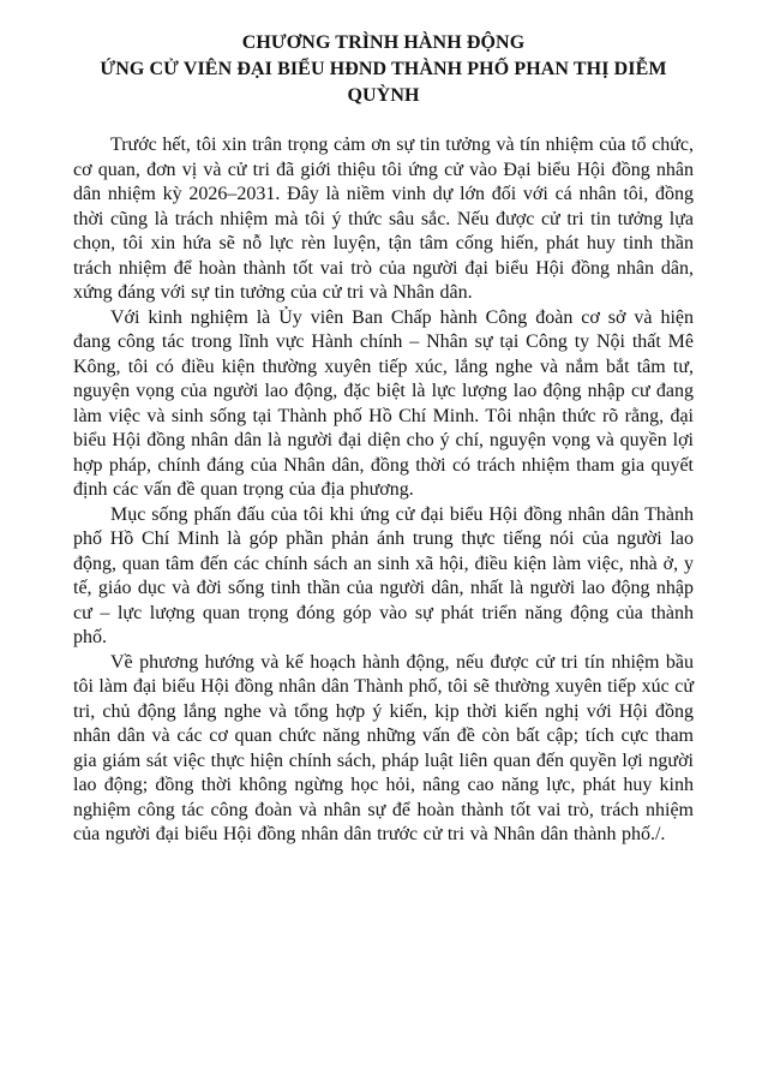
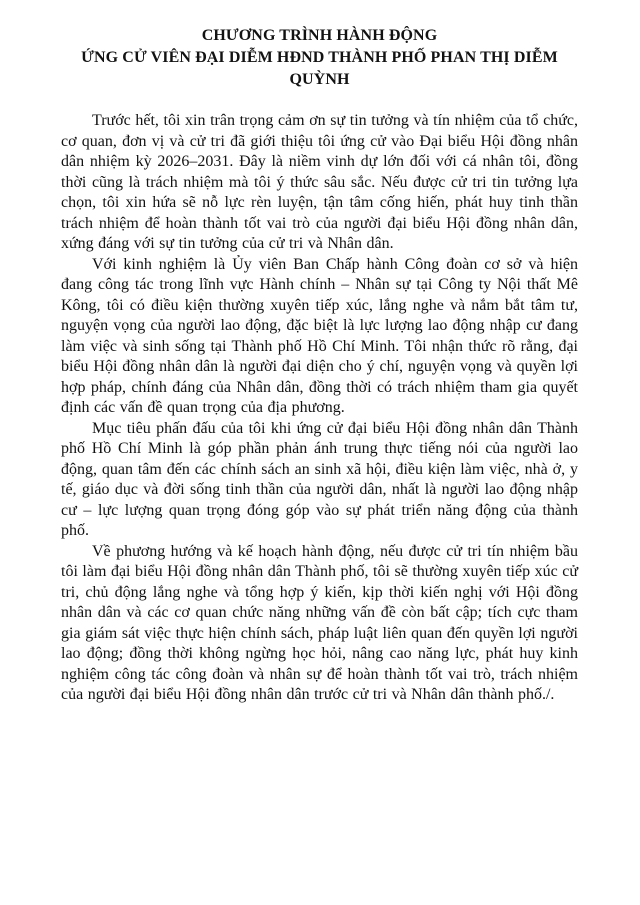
  CHƯƠNG TRÌNH HÀNH ĐỘNG
- ỨNG CỬ VIÊN ĐẠI BIỂU HĐND THÀNH PHỐ PHAN THỊ DIỄM QUỲNH
+ ỨNG CỬ VIÊN ĐẠI DIỄM HĐND THÀNH PHỐ PHAN THỊ DIỄM QUỲNH
  Trước hết, tôi xin trân trọng cảm ơn sự tin tưởng và tín nhiệm của tổ chức, cơ quan, đơn vị và cử tri đã giới thiệu tôi ứng cử vào Đại biểu Hội đồng nhân dân nhiệm kỳ 2026–2031. Đây là niềm vinh dự lớn đối với cá nhân tôi, đồng thời cũng là trách nhiệm mà tôi ý thức sâu sắc. Nếu được cử tri tin tưởng lựa chọn, tôi xin hứa sẽ nỗ lực rèn luyện, tận tâm cống hiến, phát huy tinh thần trách nhiệm để hoàn thành tốt vai trò của người đại biểu Hội đồng nhân dân, xứng đáng với sự tin tưởng của cử tri và Nhân dân.
  Với kinh nghiệm là Ủy viên Ban Chấp hành Công đoàn cơ sở và hiện đang công tác trong lĩnh vực Hành chính – Nhân sự tại Công ty Nội thất Mê Kông, tôi có điều kiện thường xuyên tiếp xúc, lắng nghe và nắm bắt tâm tư, nguyện vọng của người lao động, đặc biệt là lực lượng lao động nhập cư đang làm việc và sinh sống tại Thành phố Hồ Chí Minh. Tôi nhận thức rõ rằng, đại biểu Hội đồng nhân dân là người đại diện cho ý chí, nguyện vọng và quyền lợi hợp pháp, chính đáng của Nhân dân, đồng thời có trách nhiệm tham gia quyết định các vấn đề quan trọng của địa phương.
- Mục sống phấn đấu của tôi khi ứng cử đại biểu Hội đồng nhân dân Thành phố Hồ Chí Minh là góp phần phản ánh trung thực tiếng nói của người lao động, quan tâm đến các chính sách an sinh xã hội, điều kiện làm việc, nhà ở, y tế, giáo dục và đời sống tinh thần của người dân, nhất là người lao động nhập cư – lực lượng quan trọng đóng góp vào sự phát triển năng động của thành phố.
+ Mục tiêu phấn đấu của tôi khi ứng cử đại biểu Hội đồng nhân dân Thành phố Hồ Chí Minh là góp phần phản ánh trung thực tiếng nói của người lao động, quan tâm đến các chính sách an sinh xã hội, điều kiện làm việc, nhà ở, y tế, giáo dục và đời sống tinh thần của người dân, nhất là người lao động nhập cư – lực lượng quan trọng đóng góp vào sự phát triển năng động của thành phố.
  Về phương hướng và kế hoạch hành động, nếu được cử tri tín nhiệm bầu tôi làm đại biểu Hội đồng nhân dân Thành phố, tôi sẽ thường xuyên tiếp xúc cử tri, chủ động lắng nghe và tổng hợp ý kiến, kịp thời kiến nghị với Hội đồng nhân dân và các cơ quan chức năng những vấn đề còn bất cập; tích cực tham gia giám sát việc thực hiện chính sách, pháp luật liên quan đến quyền lợi người lao động; đồng thời không ngừng học hỏi, nâng cao năng lực, phát huy kinh nghiệm công tác công đoàn và nhân sự để hoàn thành tốt vai trò, trách nhiệm của người đại biểu Hội đồng nhân dân trước cử tri và Nhân dân thành phố./.
